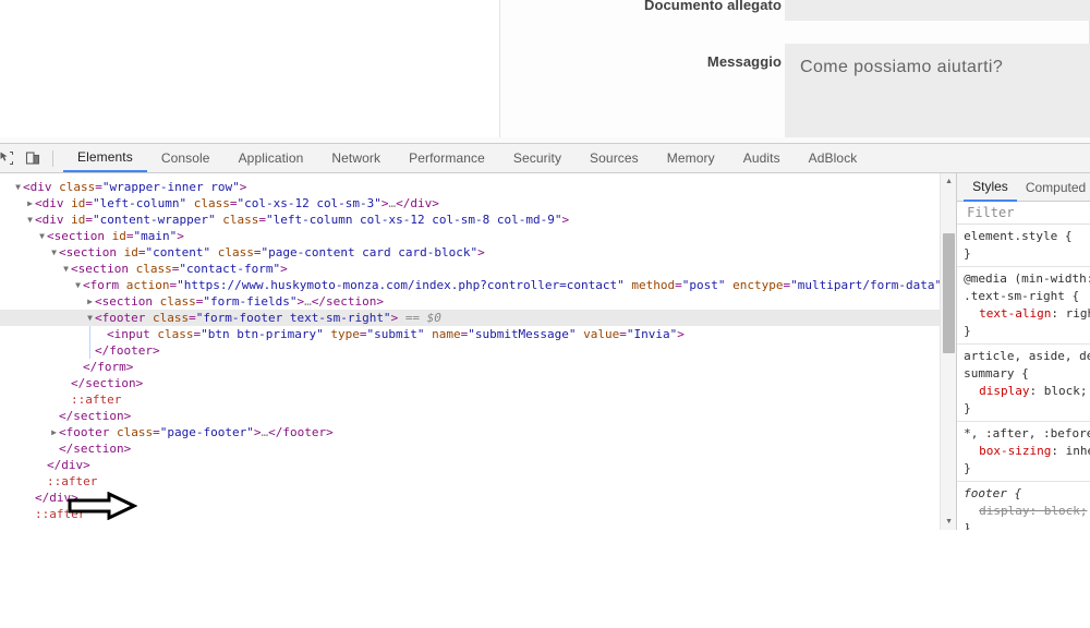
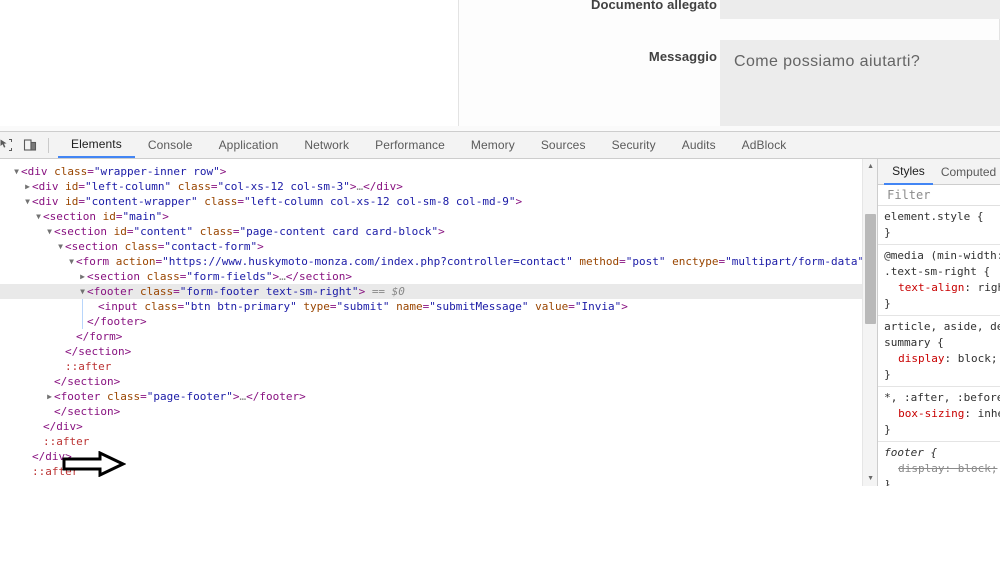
  Documento allegato
  Messaggio
  Come possiamo aiutarti?
  Elements
  Console
  Application
  Network
  Performance
- Security
+ Memory
  Sources
- Memory
+ Security
  Audits
  AdBlock
  <div class="wrapper-inner row">
  <div id="left-column" class="col-xs-12 col-sm-3">…</div>
  <div id="content-wrapper" class="left-column col-xs-12 col-sm-8 col-md-9">
  <section id="main">
  <section id="content" class="page-content card card-block">
  <section class="contact-form">
  <form action="https://www.huskymoto-monza.com/index.php?controller=contact" method="post" enctype="multipart/form-data"
  <section class="form-fields">…</section>
  <footer class="form-footer text-sm-right"> == $0
  <input class="btn btn-primary" type="submit" name="submitMessage" value="Invia">
  </footer>
  </form>
  </section>
  ::after
  </section>
  <footer class="page-footer">…</footer>
  </section>
  </div>
  ::after
  </div>
  ::after
  Styles
  Computed
  Filter
  element.style {
  }
  @media (min-width
  .text-sm-right {
  text-align: rig
  }
  article, aside, d
  summary {
  display: block;
  }
  *, :after, :befor
  box-sizing: inh
  }
  footer {
  display: block;
  }
